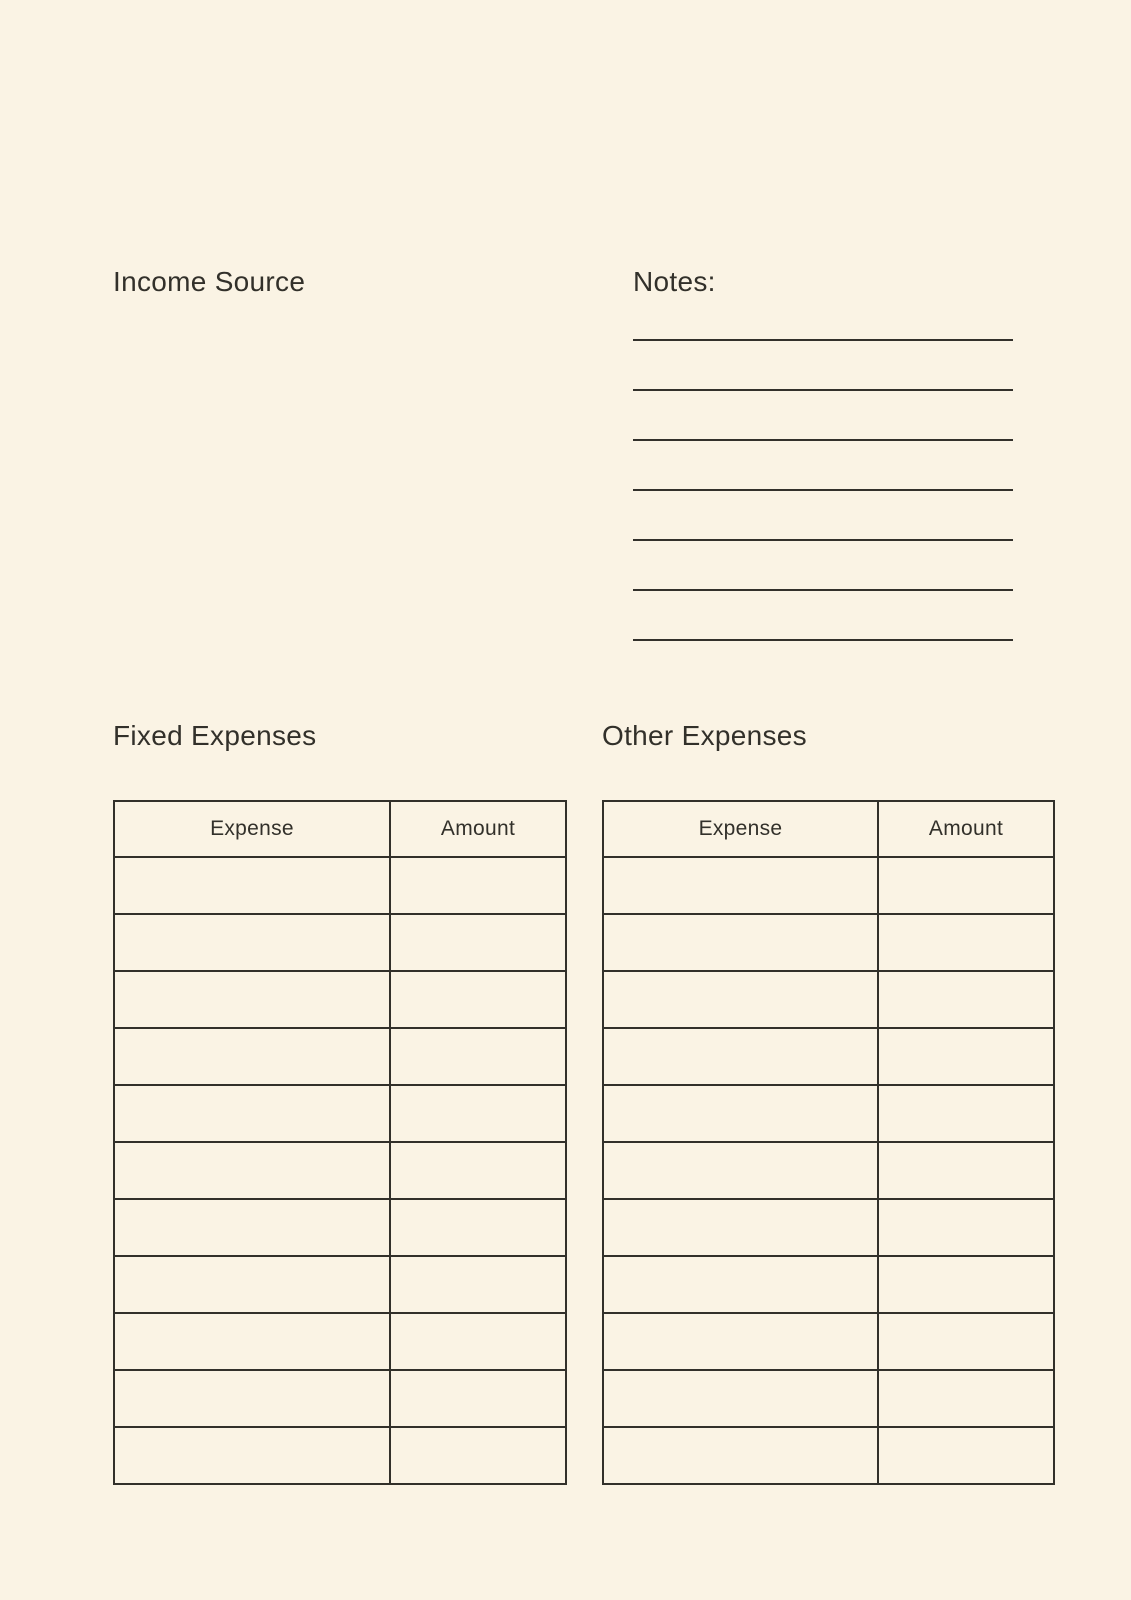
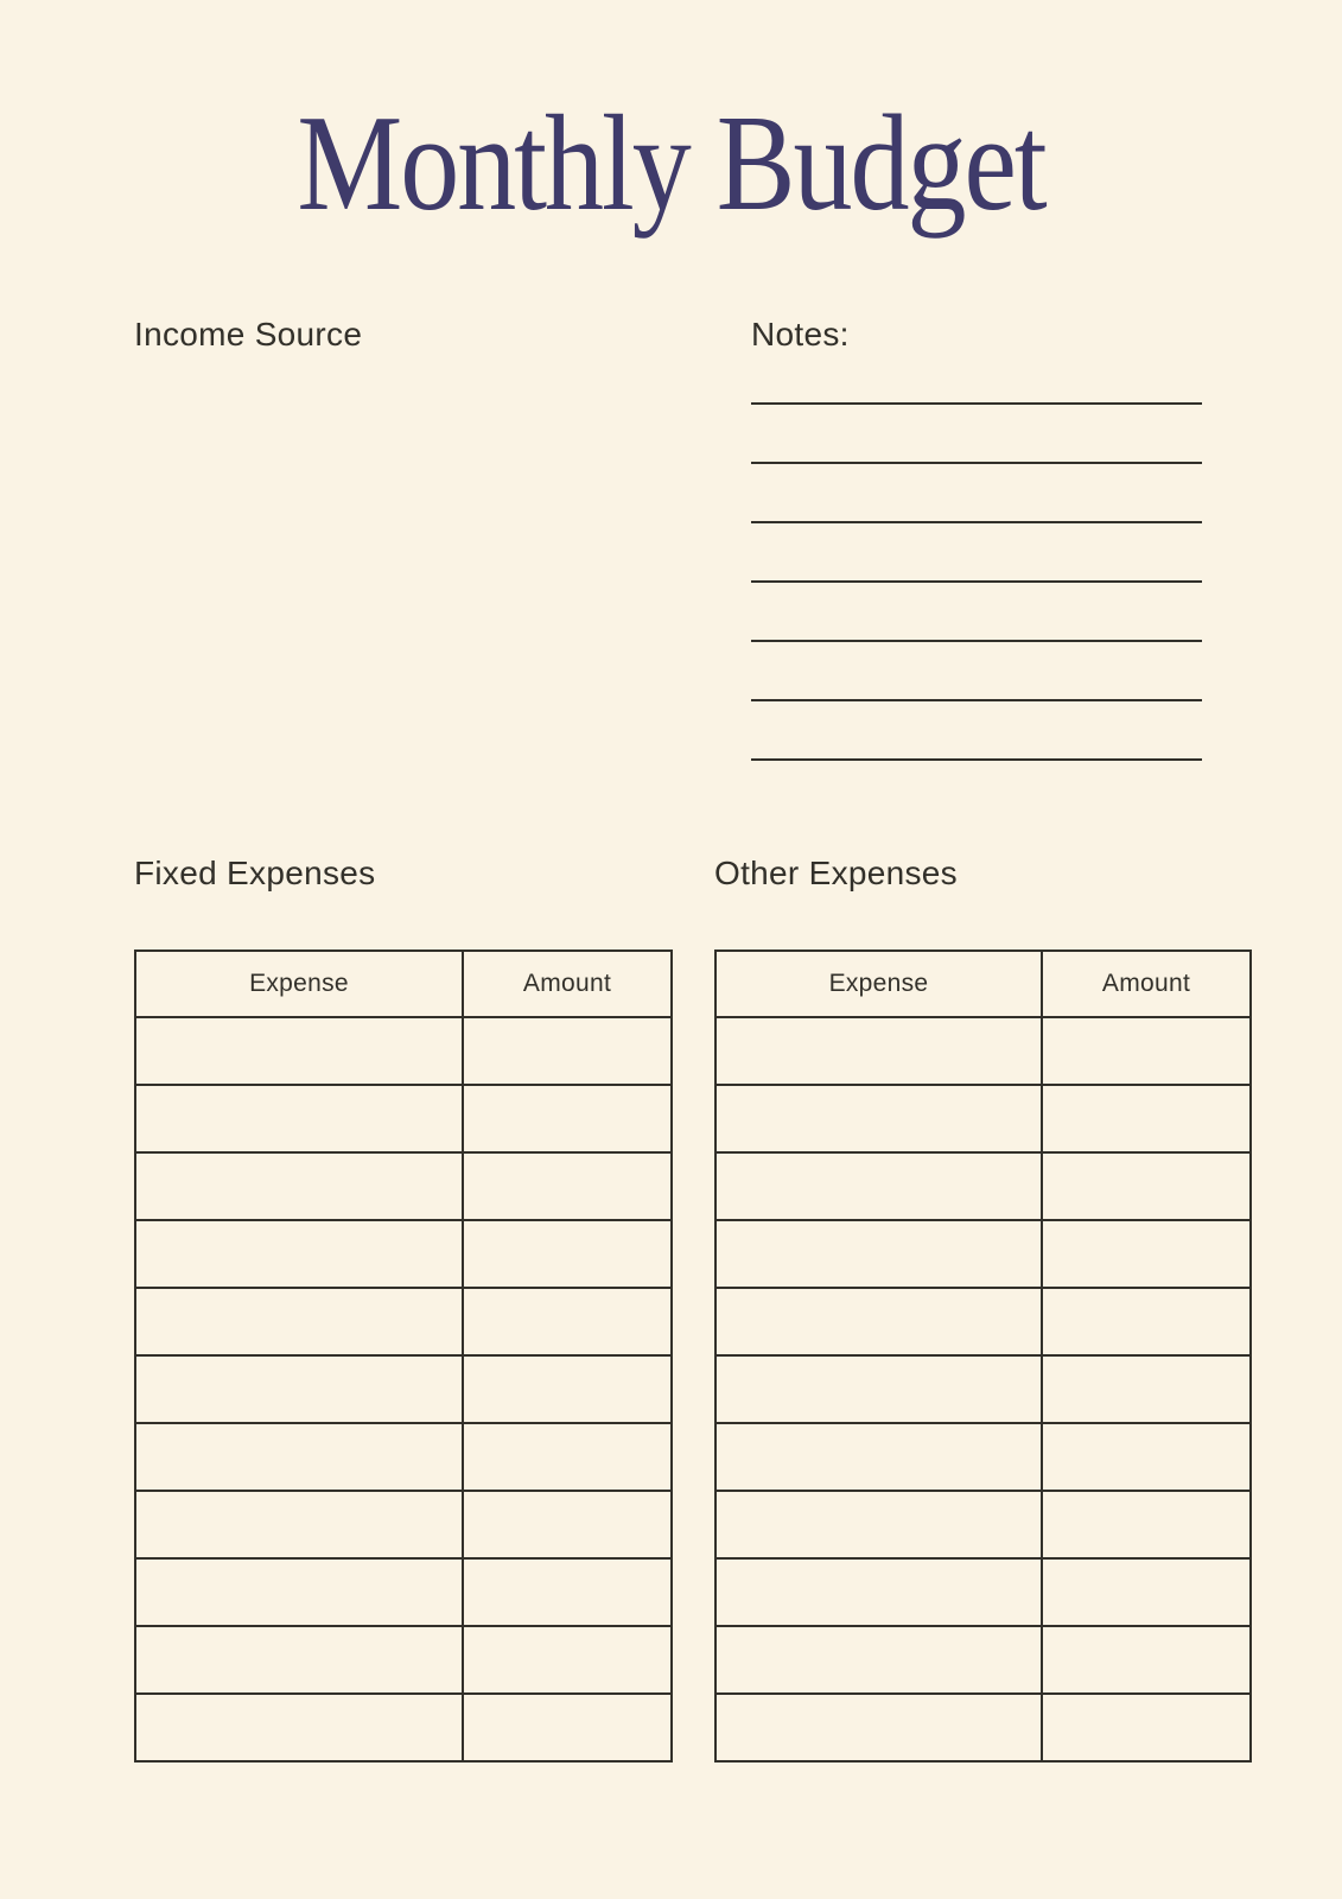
+ Monthly Budget
  Income Source
  Notes:
  Fixed Expenses
  Other Expenses
  Expense	Amount
  Expense	Amount
